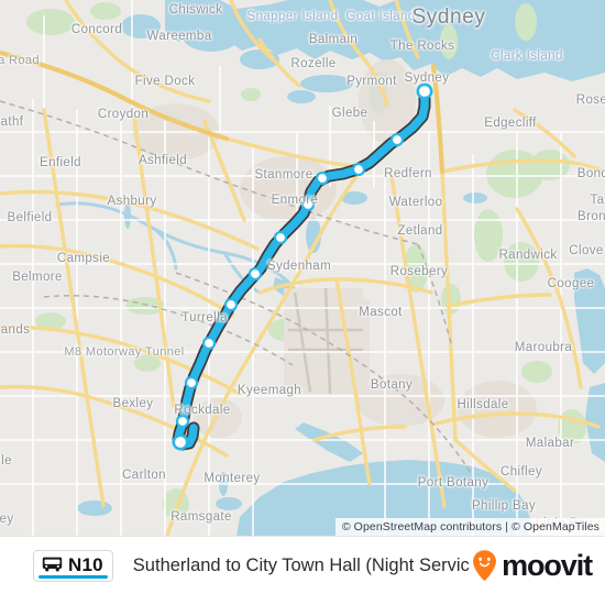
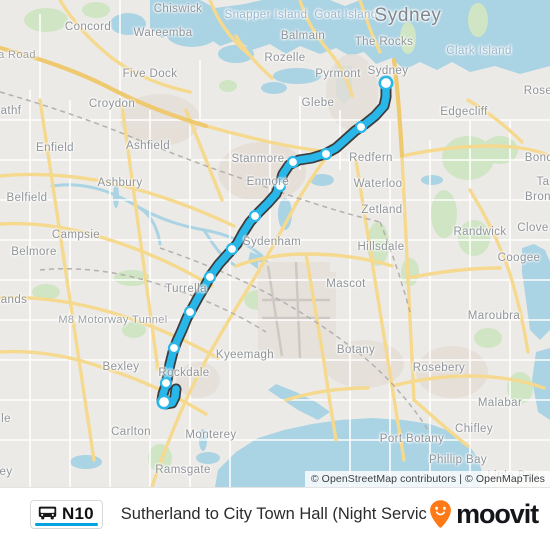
  Chiswick
  Snapper Island
  Goat Island
  Sydney
  Concord
  Wareemba
  Balmain
  The Rocks
  Clark Island
  Rozelle
  Pyrmont
  Sydney
  a Road
  Five Dock
  Glebe
  Edgecliff
  Rose
  Croydon
  athf
  Enfield
  Ashfield
  Stanmore
  Redfern
  Ashbury
  Enmore
  Waterloo
  Bon
  Ta
  Belfield
  Zetland
  Bron
  Randwick
  Clove
  Campsie
  Sydenham
- Rosebery
+ Hillsdale
  Coogee
  Belmore
  Turrella
  Mascot
  ands
  M8 Motorway Tunnel
  Maroubra
  Botany
- Hillsdale
+ Rosebery
  Bexley
  Kyeemagh
  Rockdale
  Malabar
  Chifley
  Carlton
  Monterey
  Port Botany
  le
  Phillip Bay
  Ramsgate
  ey
  Little Bay
  © OpenStreetMap contributors | © OpenMapTiles
  N10
  Sutherland to City Town Hall (Night Servic
  moovit
